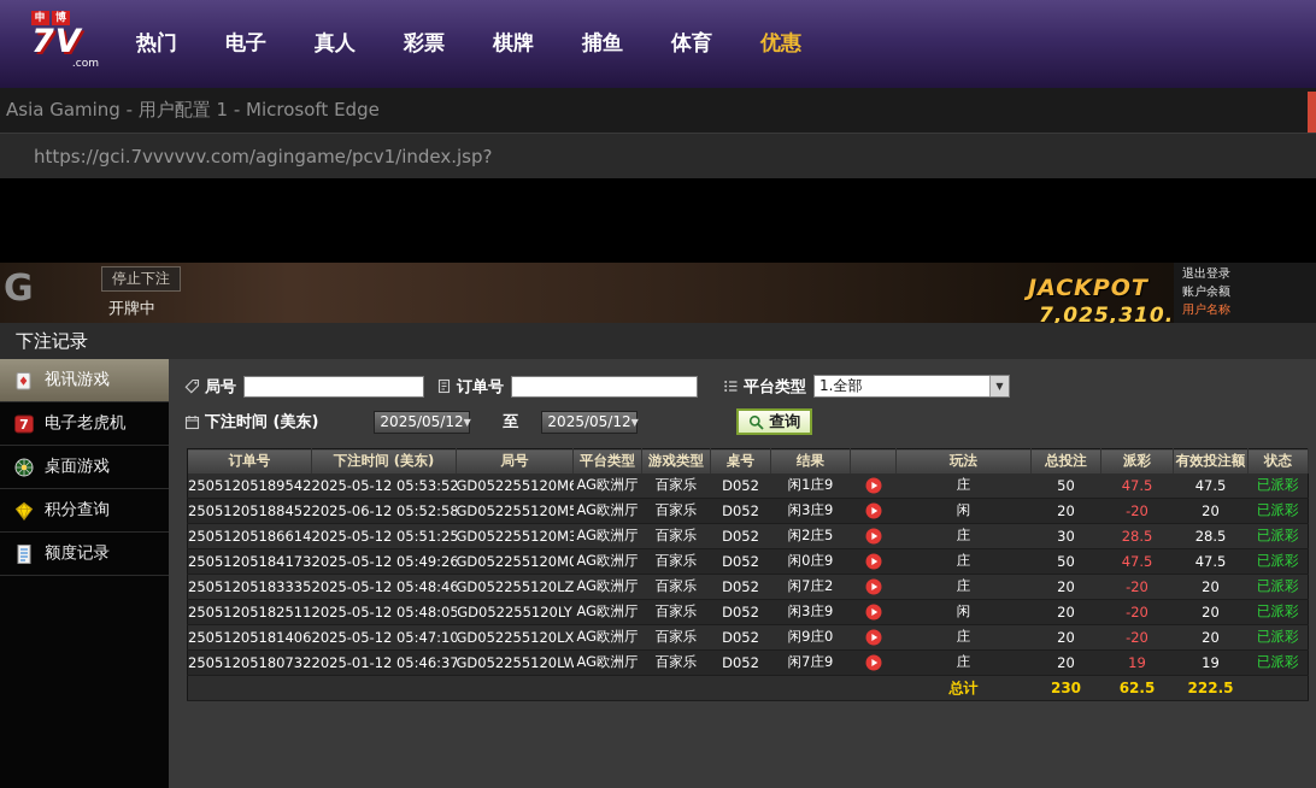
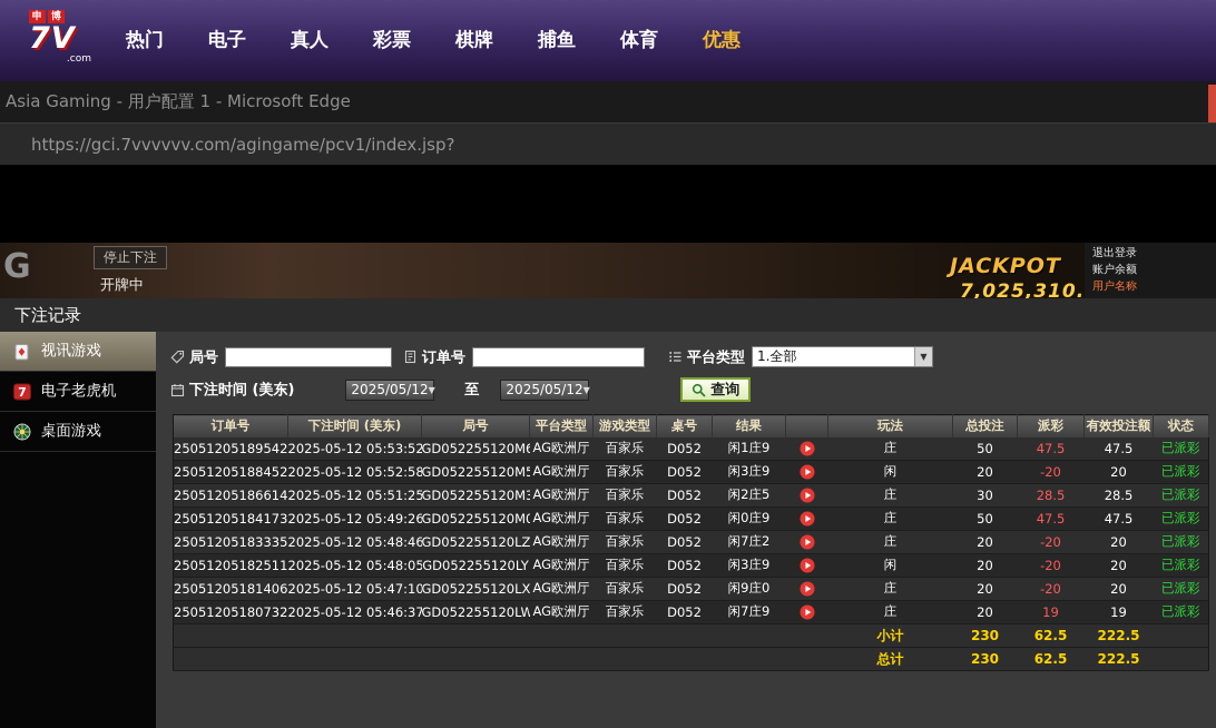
  申
  博
  7V
  .com
  热门
  电子
  真人
  彩票
  棋牌
  捕鱼
  体育
  优惠
  Asia Gaming - 用户配置 1 - Microsoft Edge
  https://gci.7vvvvvv.com/agingame/pcv1/index.jsp?
  G
  停止下注
  开牌中
  JACKPOT
  7,025,310.
  退出登录
  账户余额
  用户名称
  下注记录
  视讯游戏
  7
  电子老虎机
  桌面游戏
- 积分查询
- 额度记录
  局号
  订单号
  平台类型
  1.全部
  ▼
  下注时间 (美东)
  2025/05/12
  ▼
  至
  2025/05/12
  ▼
  查询
  订单号	下注时间 (美东)	局号	平台类型	游戏类型	桌号	结果		玩法	总投注	派彩	有效投注额	状态
  25051205189542	2025-05-12 05:53:52	GD052255120M	AG欧洲厅	百家乐	D052	闲1庄9		庄	50	47.5	47.5	已派彩
- 25051205188452	2025-06-12 05:52:58	GD052255120M	AG欧洲厅	百家乐	D052	闲3庄9		闲	20	-20	20	已派彩
+ 25051205188452	2025-05-12 05:52:58	GD052255120M	AG欧洲厅	百家乐	D052	闲3庄9		闲	20	-20	20	已派彩
  25051205186614	2025-05-12 05:51:25	GD052255120M	AG欧洲厅	百家乐	D052	闲2庄5		庄	30	28.5	28.5	已派彩
  25051205184173	2025-05-12 05:49:26	GD052255120M	AG欧洲厅	百家乐	D052	闲0庄9		庄	50	47.5	47.5	已派彩
  25051205183335	2025-05-12 05:48:46	GD052255120LZ	AG欧洲厅	百家乐	D052	闲7庄2		庄	20	-20	20	已派彩
  25051205182511	2025-05-12 05:48:05	GD052255120LY	AG欧洲厅	百家乐	D052	闲3庄9		闲	20	-20	20	已派彩
  25051205181406	2025-05-12 05:47:10	GD052255120LX	AG欧洲厅	百家乐	D052	闲9庄0		庄	20	-20	20	已派彩
- 25051205180732	2025-01-12 05:46:37	GD052255120LW	AG欧洲厅	百家乐	D052	闲7庄9		庄	20	19	19	已派彩
+ 25051205180732	2025-05-12 05:46:37	GD052255120LW	AG欧洲厅	百家乐	D052	闲7庄9		庄	20	19	19	已派彩
+ 	小计	230	62.5	222.5
  	总计	230	62.5	222.5
